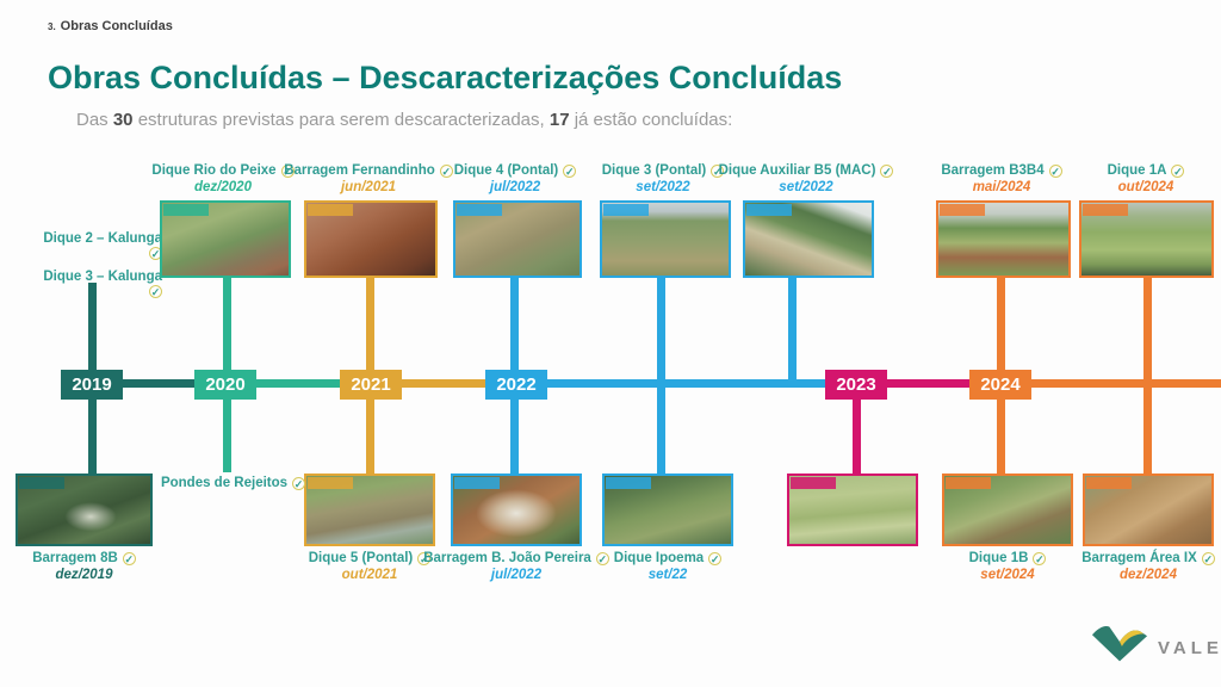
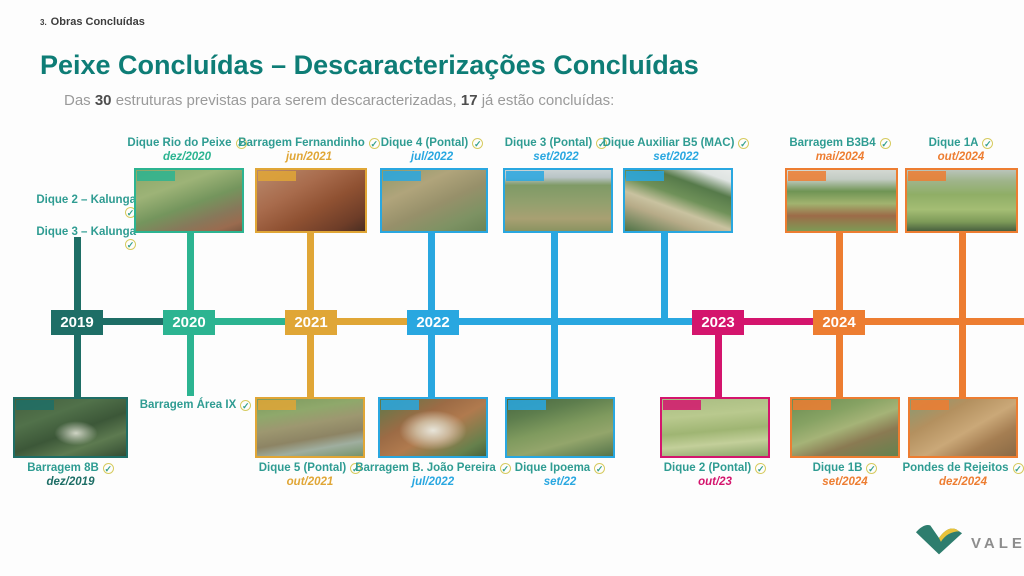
  3. Obras Concluídas
- Obras Concluídas – Descaracterizações Concluídas
+ Peixe Concluídas – Descaracterizações Concluídas
  Das 30 estruturas previstas para serem descaracterizadas, 17 já estão concluídas:
  2019
  2020
  2021
  2022
  2023
  2024
  Dique 2 – Kalunga✓
  Dique 3 – Kalunga✓
  Dique Rio do Peixe ✓
  dez/2020
  Barragem Fernandinho ✓
  jun/2021
  Dique 4 (Pontal) ✓
  jul/2022
  Dique 3 (Pontal) ✓
  set/2022
  Dique Auxiliar B5 (MAC) ✓
  set/2022
  Barragem B3B4 ✓
  mai/2024
  Dique 1A ✓
  out/2024
  Barragem 8B ✓
  dez/2019
- Pondes de Rejeitos ✓
+ Barragem Área IX ✓
  Dique 5 (Pontal) ✓
  out/2021
  Barragem B. João Pereira ✓
  jul/2022
  Dique Ipoema ✓
  set/22
+ Dique 2 (Pontal) ✓
+ out/23
  Dique 1B ✓
  set/2024
- Barragem Área IX ✓
+ Pondes de Rejeitos ✓
  dez/2024
  VALE
